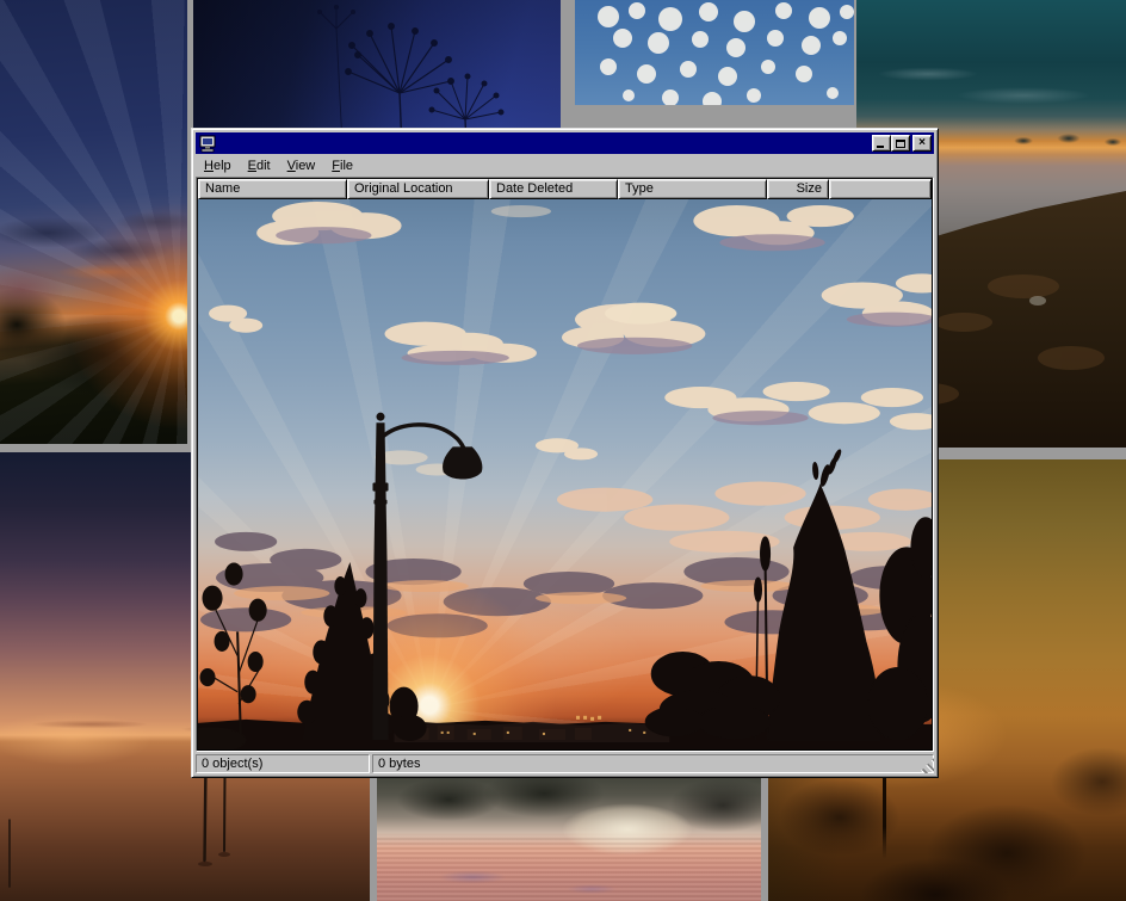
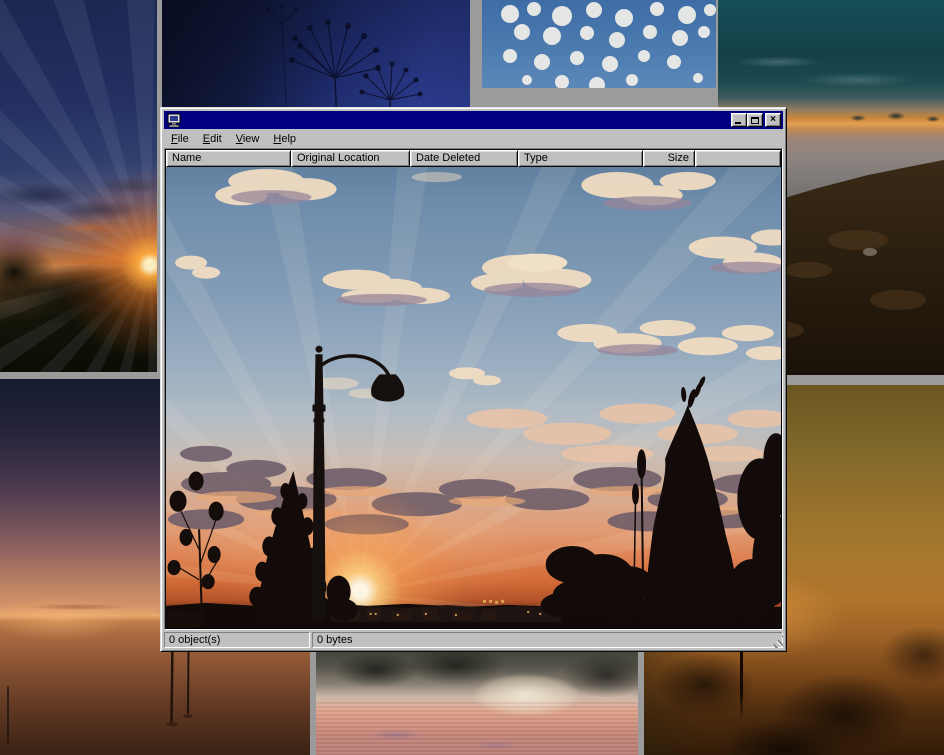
  ×
- Help
+ File
  Edit
  View
- File
+ Help
  Name
  Original Location
  Date Deleted
  Type
  Size
  0 object(s)
  0 bytes
